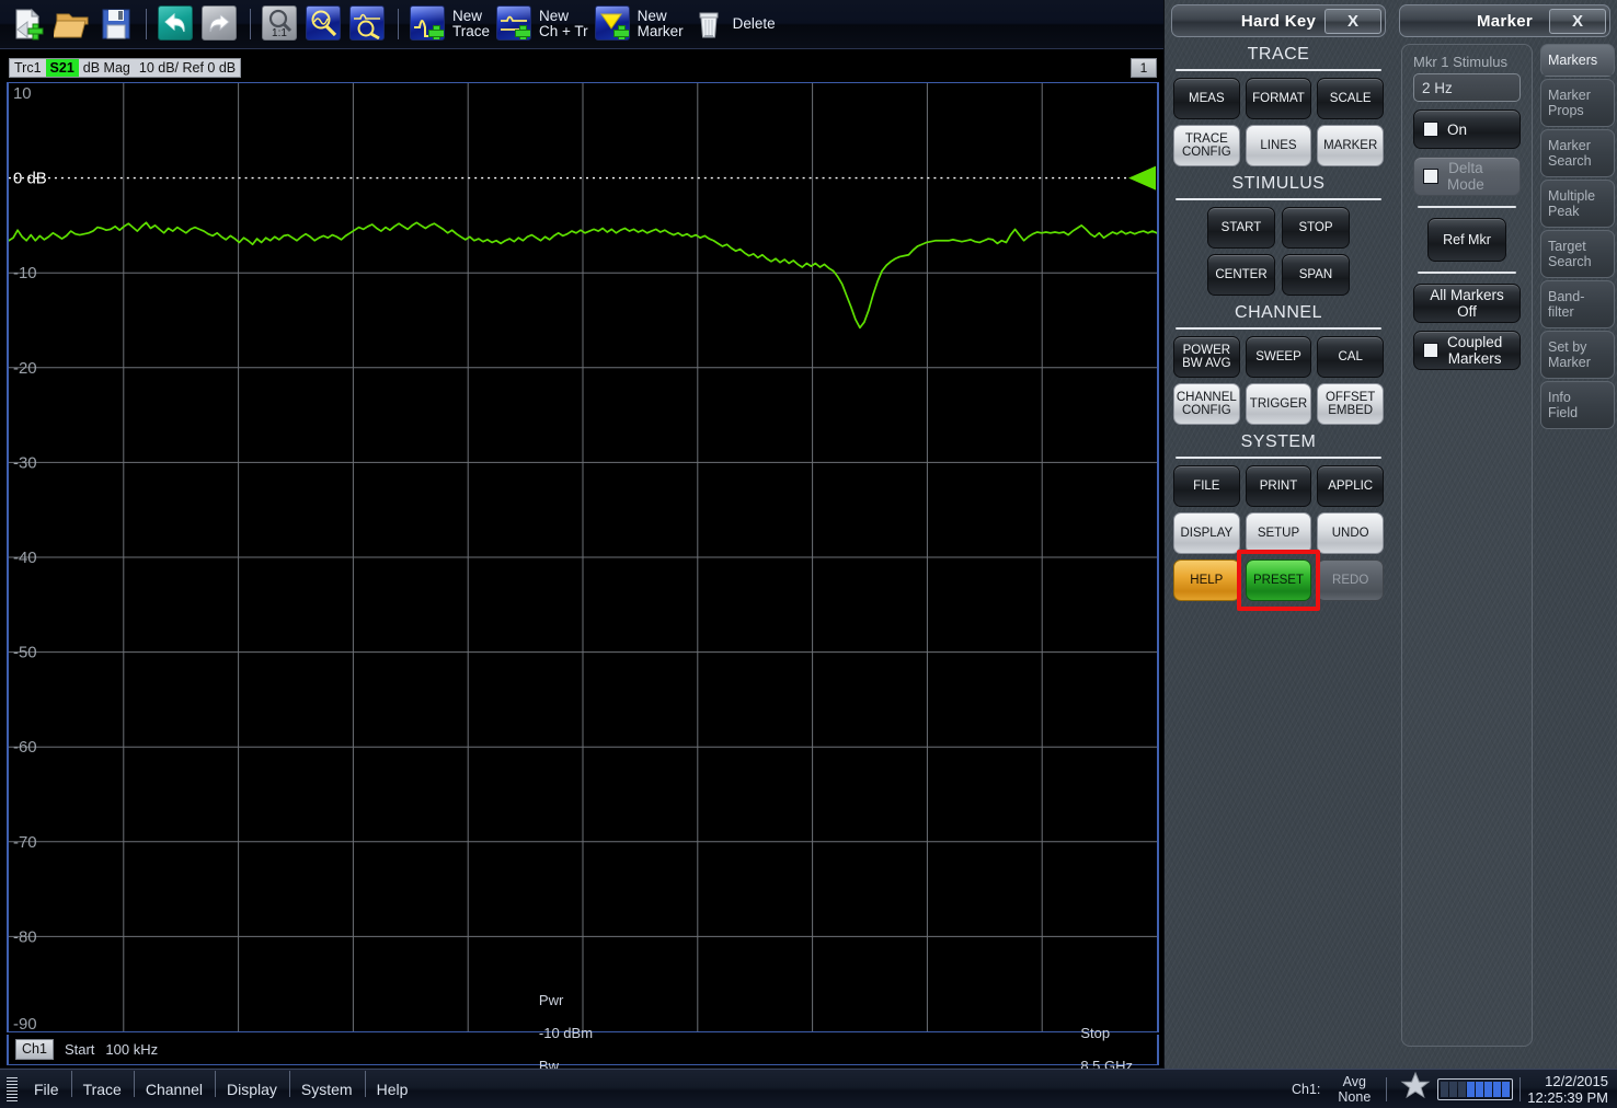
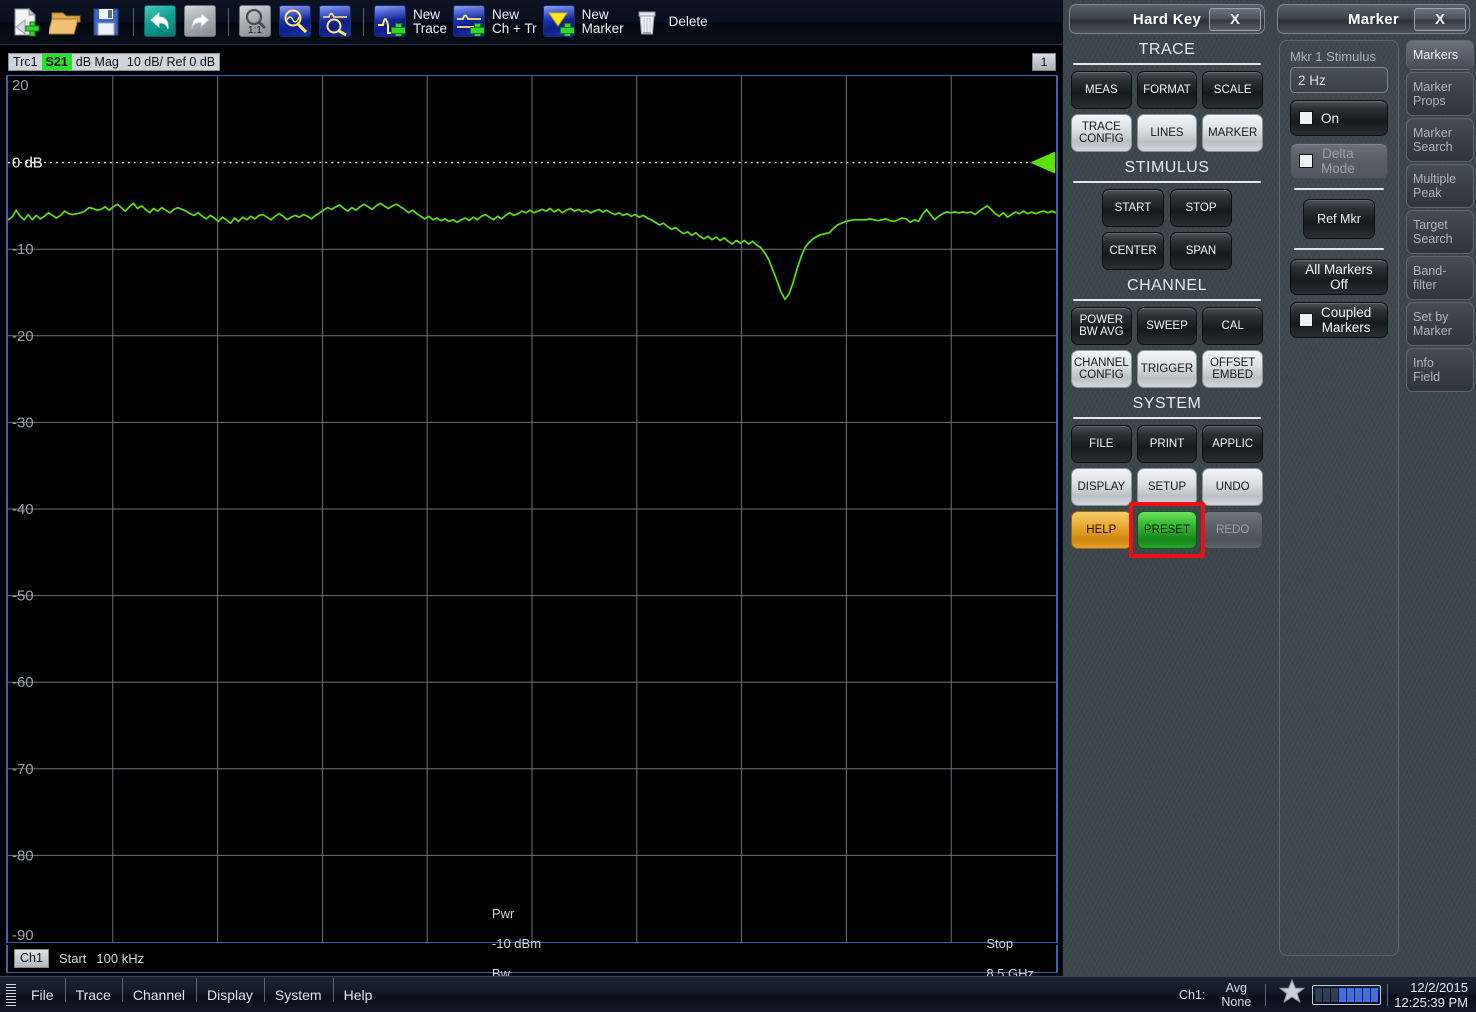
  1:1
  New
  Trace
  New
  Ch + Tr
  New
  Marker
  Delete
  Trc1
  S21
  dB Mag
  10 dB/ Ref 0 dB
  1
- 10
+ 20
  0 dB
  -10
  -20
  -30
  -40
  -50
  -60
  -70
  -80
  -90
  Ch1
  Start
  100 kHz
  Stop 8.5 GHz
  Hard Key
  X
  TRACE
  MEAS
  FORMAT
  SCALE
  TRACE
  CONFIG
  LINES
  MARKER
  STIMULUS
  START
  STOP
  CENTER
  SPAN
  CHANNEL
  POWER
  BW AVG
  SWEEP
  CAL
  CHANNEL
  CONFIG
  TRIGGER
  OFFSET
  EMBED
  SYSTEM
  FILE
  PRINT
  APPLIC
  DISPLAY
  SETUP
  UNDO
  HELP
  PRESET
  REDO
  Marker
  X
  Mkr 1 Stimulus
  2 Hz
  On
  Delta
  Mode
  Ref Mkr
  All Markers
  Off
  Coupled
  Markers
  Markers
  Marker
  Props
  Marker
  Search
  Multiple
  Peak
  Target
  Search
  Band-
  filter
  Set by
  Marker
  Info
  Field
  File
  Trace
  Channel
  Display
  System
  Help
  Ch1:
  Avg
  None
  12/2/2015
  12:25:39 PM
